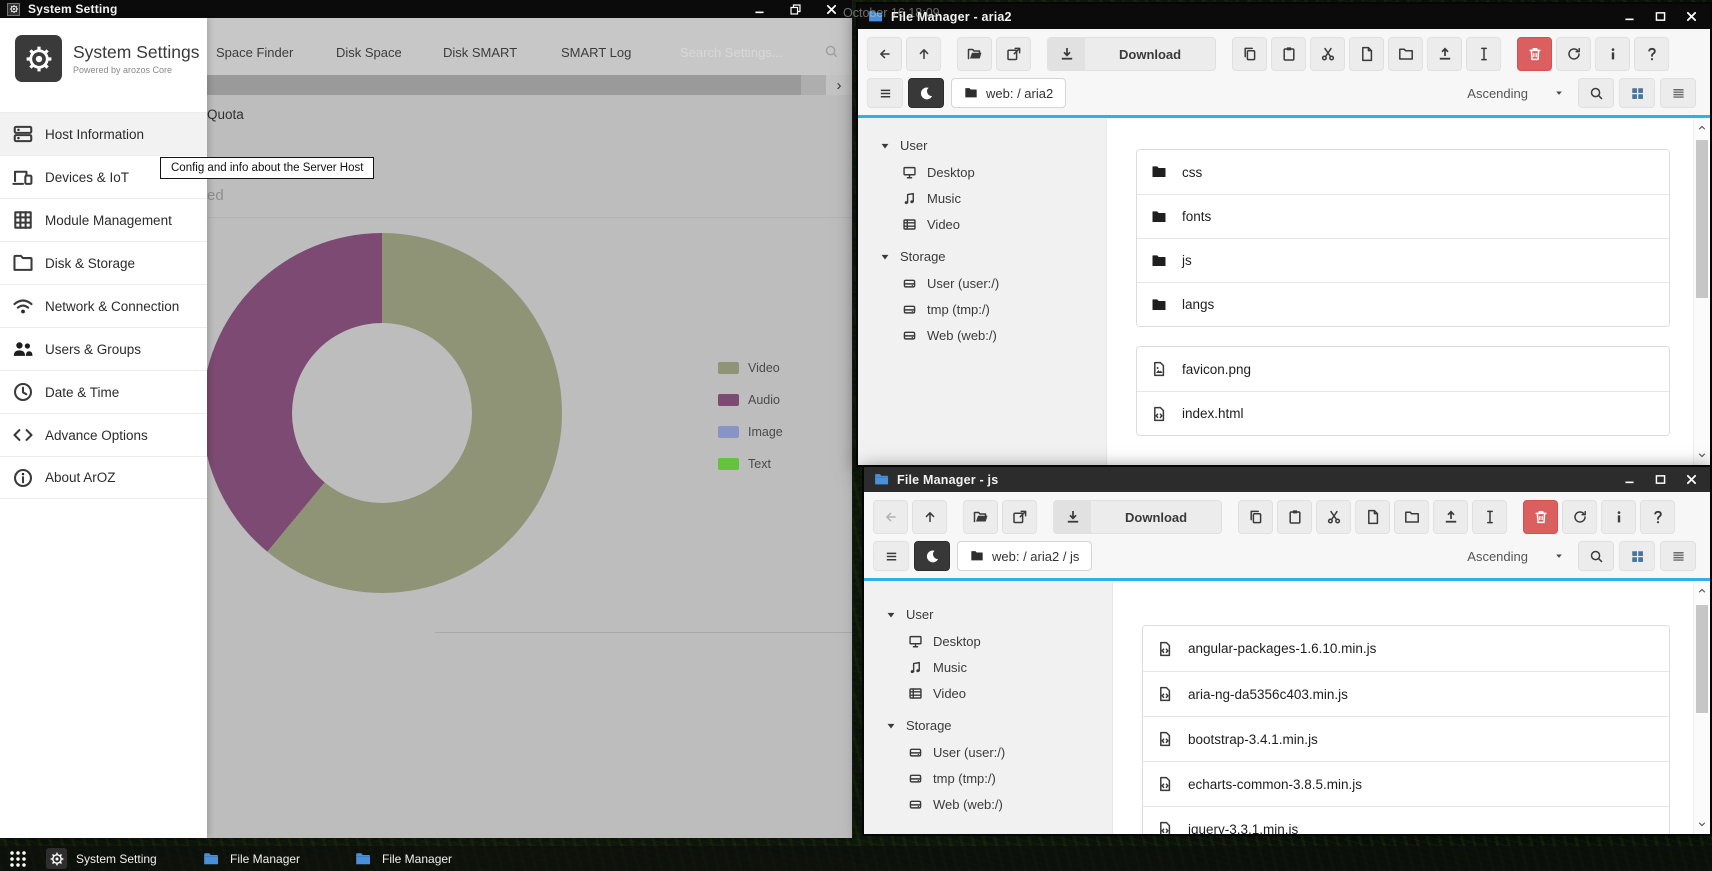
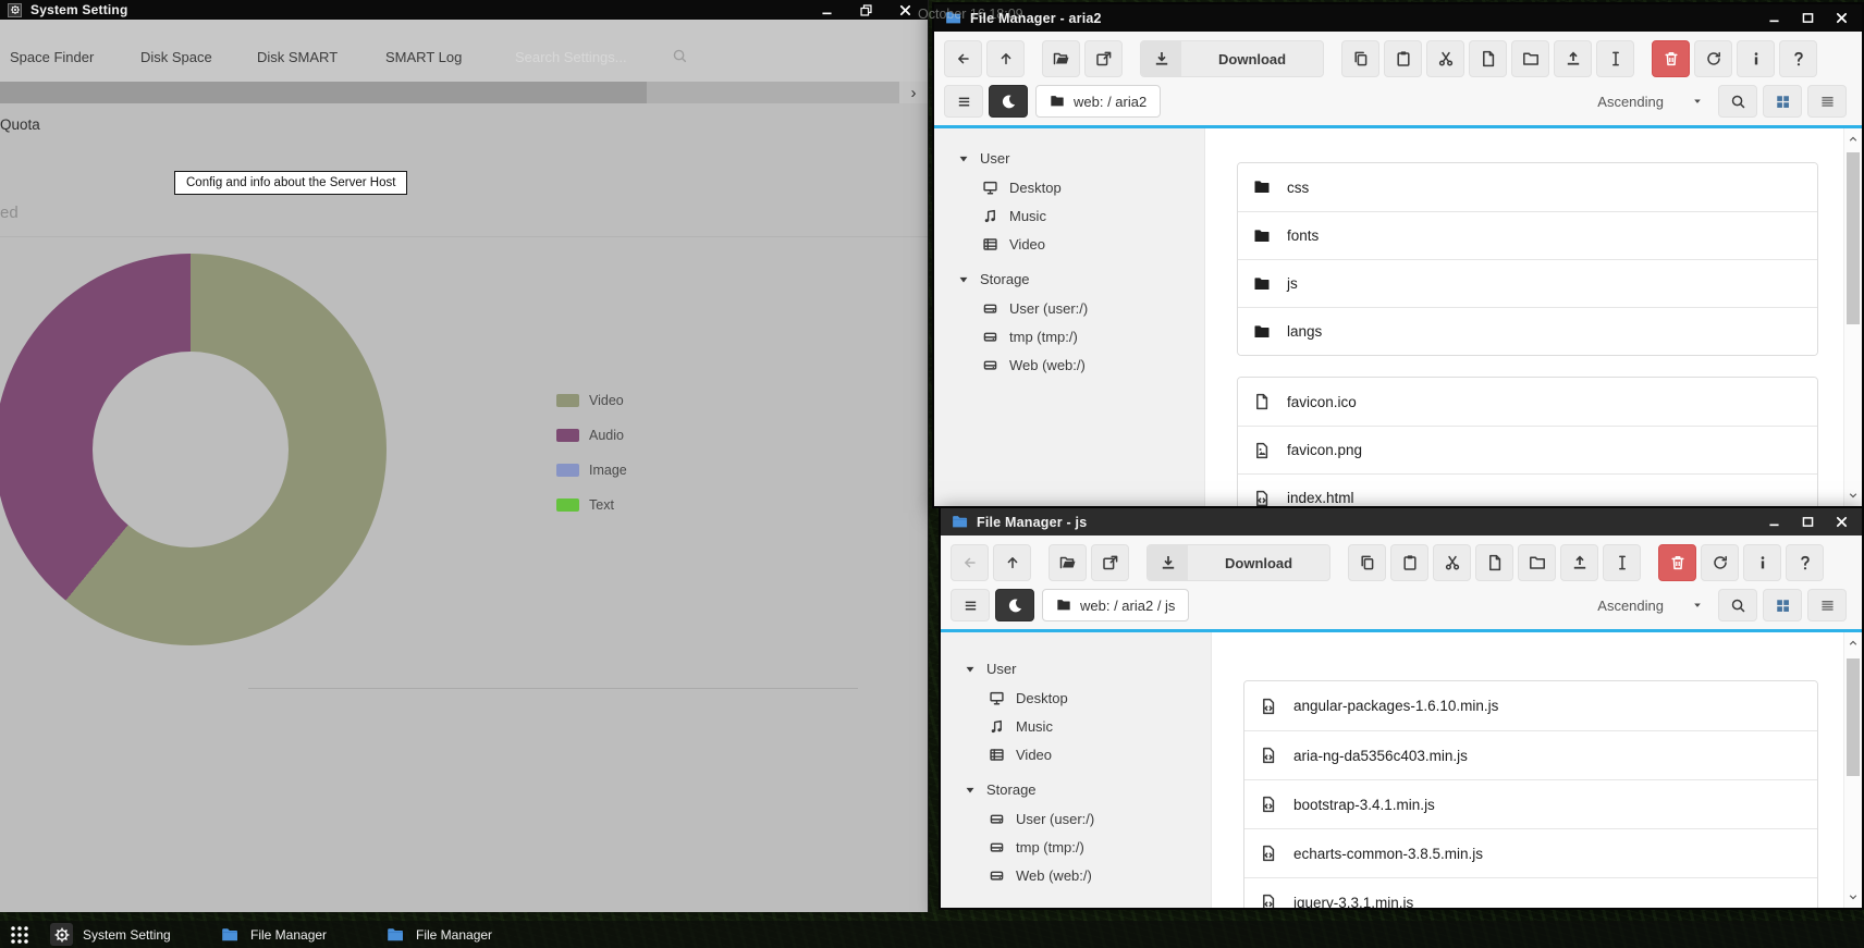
  October 16 18:09
  System Setting
- System Settings
- Powered by arozos Core
- Host Information
- Devices & IoT
- Module Management
- Disk & Storage
- Network & Connection
- Users & Groups
- Date & Time
- Advance Options
- About ArOZ
  Space Finder
  Disk Space
  Disk SMART
  SMART Log
  ›
  Quota
  ed
  Video
  Audio
  Image
  Text
  Config and info about the Server Host
  File Manager - aria2
  Download
  web: / aria2
  Ascending
  User
  Desktop
  Music
  Video
  Storage
  User (user:/)
  tmp (tmp:/)
  Web (web:/)
  css
  fonts
  js
  langs
+ favicon.ico
  favicon.png
  index.html
  File Manager - js
  Download
  web: / aria2 / js
  Ascending
  User
  Desktop
  Music
  Video
  Storage
  User (user:/)
  tmp (tmp:/)
  Web (web:/)
  angular-packages-1.6.10.min.js
  aria-ng-da5356c403.min.js
  bootstrap-3.4.1.min.js
  echarts-common-3.8.5.min.js
  jquery-3.3.1.min.js
  System Setting
  File Manager
  File Manager
